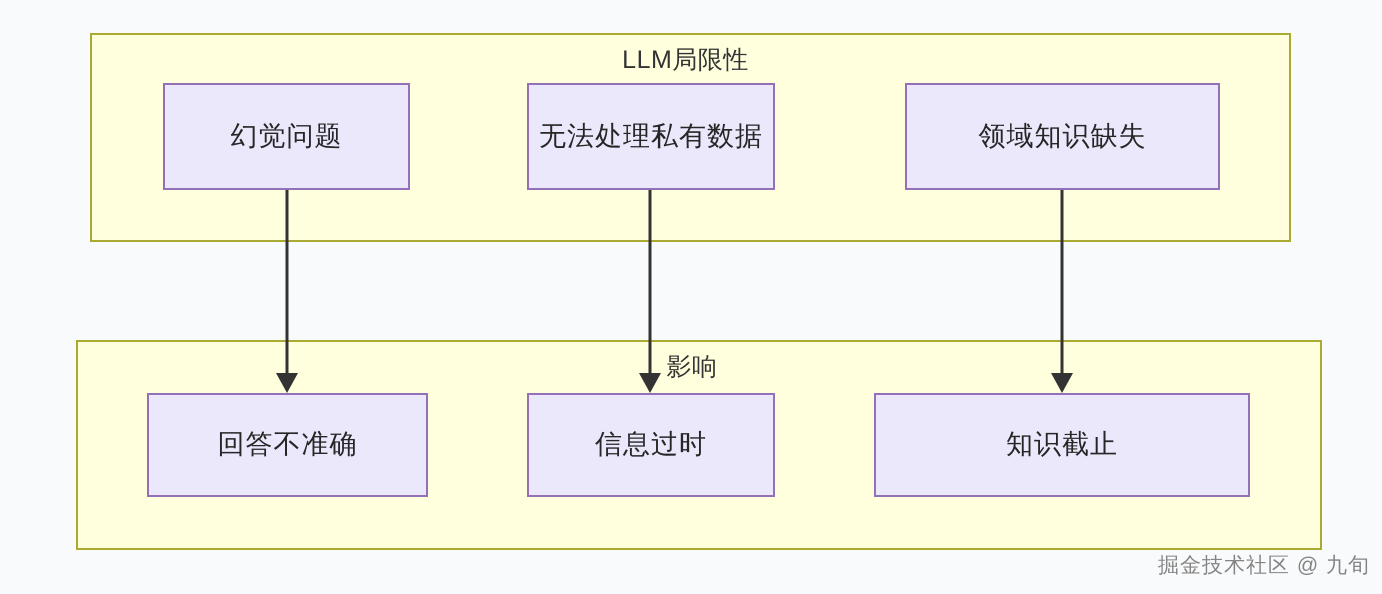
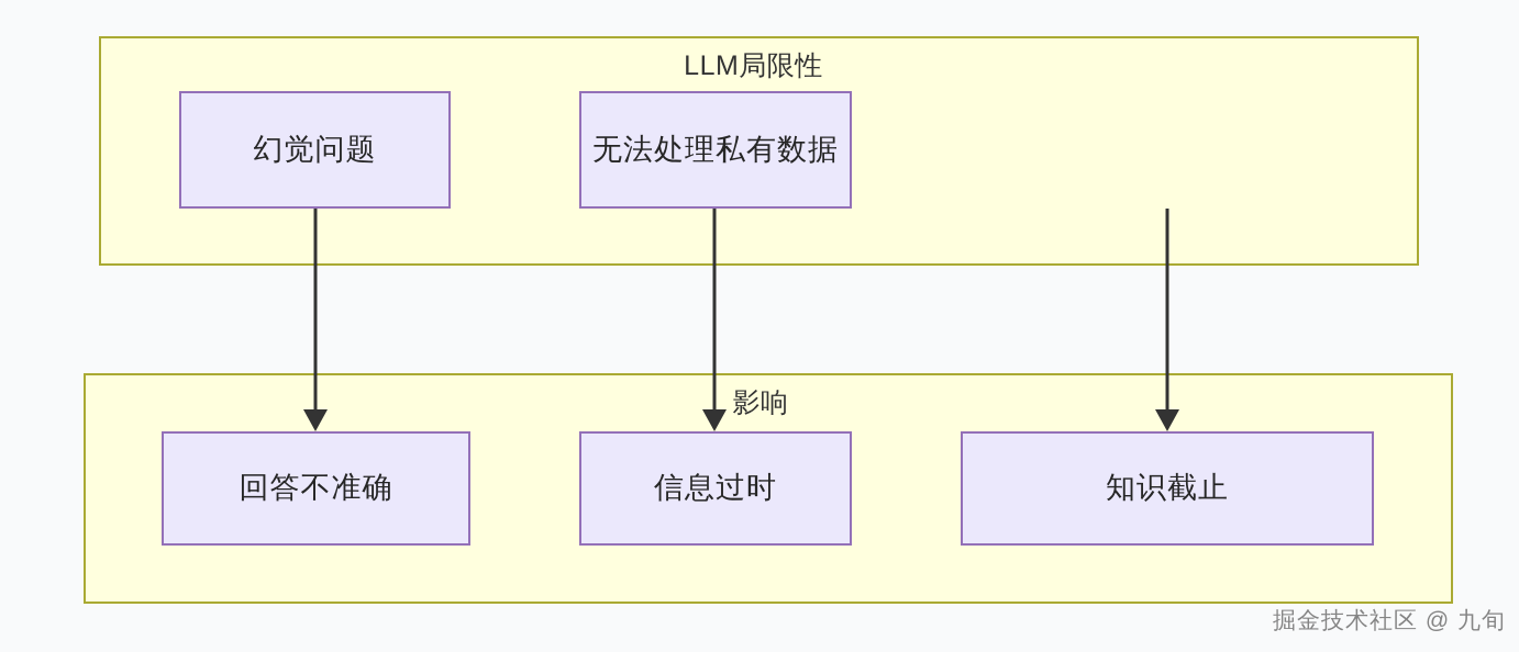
  LLM局限性
  影响
  幻觉问题
  无法处理私有数据
- 领域知识缺失
  回答不准确
  信息过时
  知识截止
  掘金技术社区 @ 九旬
